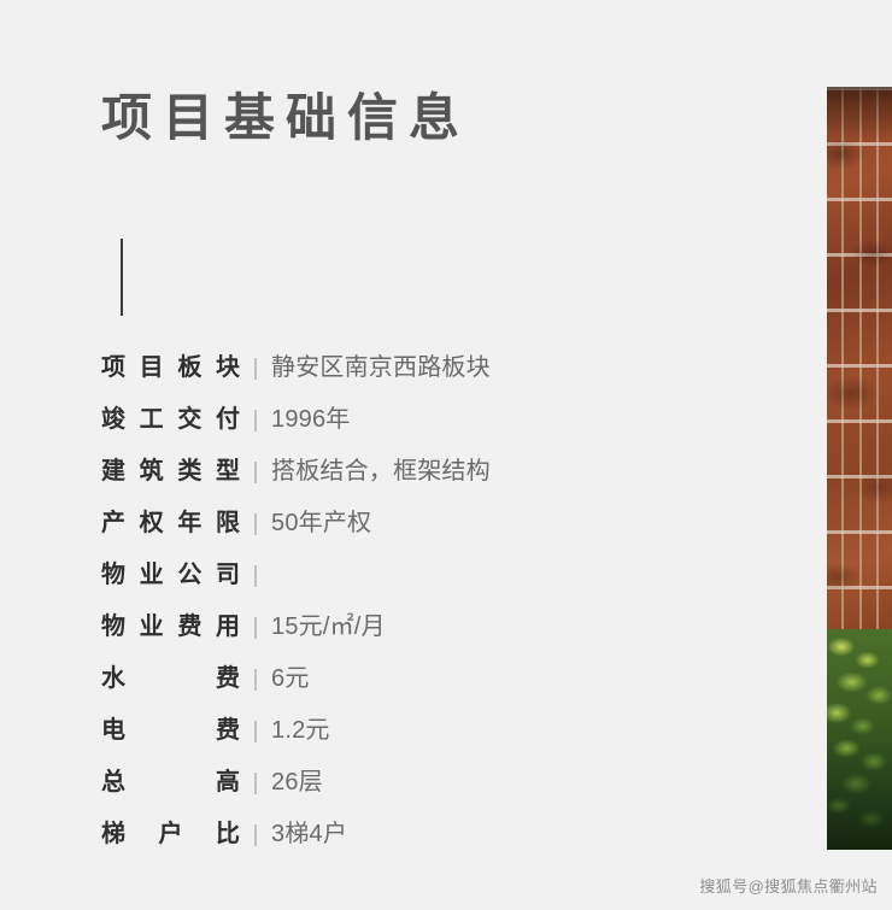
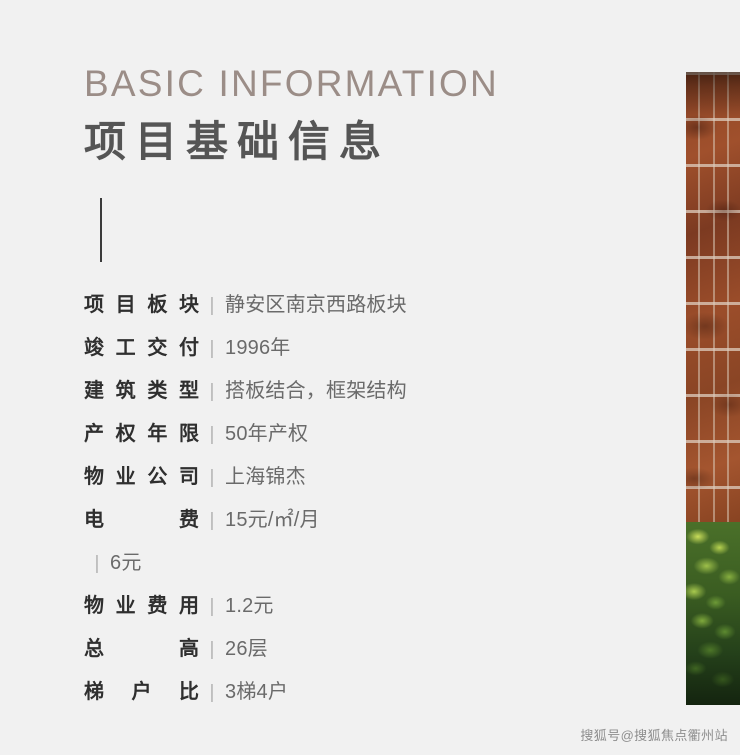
+ BASIC INFORMATION
  项目基础信息
  项目板块
  |
  静安区南京西路板块
  竣工交付
  |
  1996年
  建筑类型
  |
  搭板结合，框架结构
  产权年限
  |
  50年产权
  物业公司
  |
+ 上海锦杰
- 物业费用
+ 电费
  |
  15元/㎡/月
- 水费
  |
  6元
- 电费
+ 物业费用
  |
  1.2元
  总高
  |
  26层
  梯户比
  |
  3梯4户
  搜狐号@搜狐焦点衢州站
